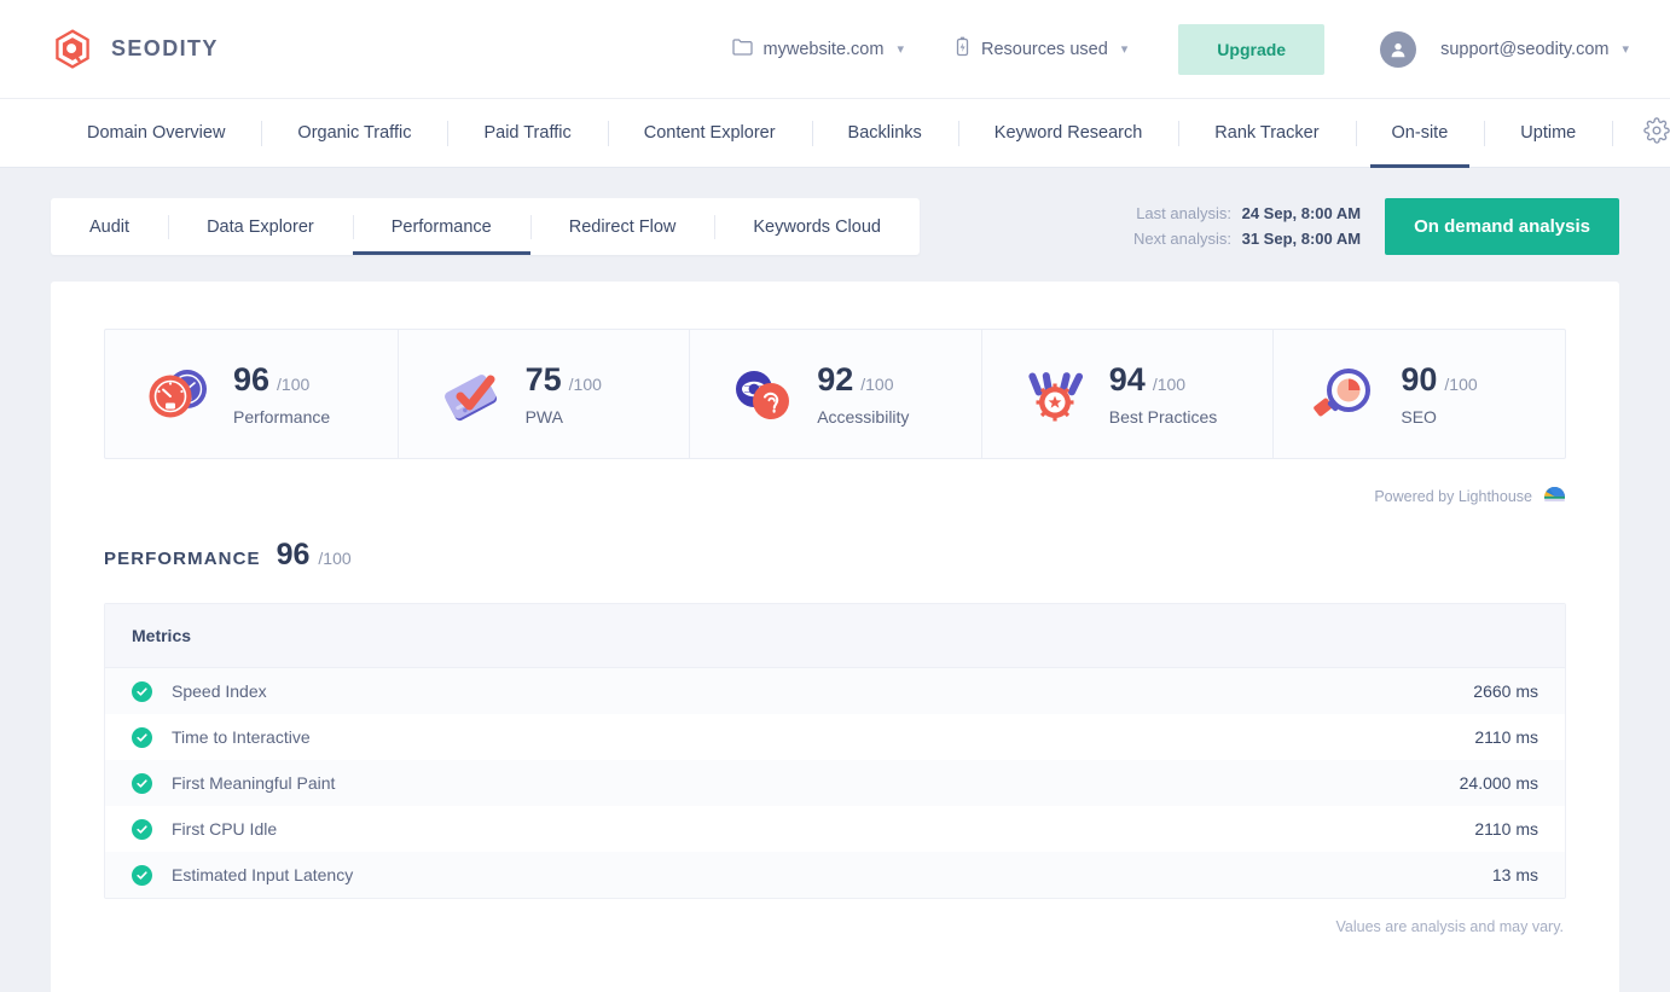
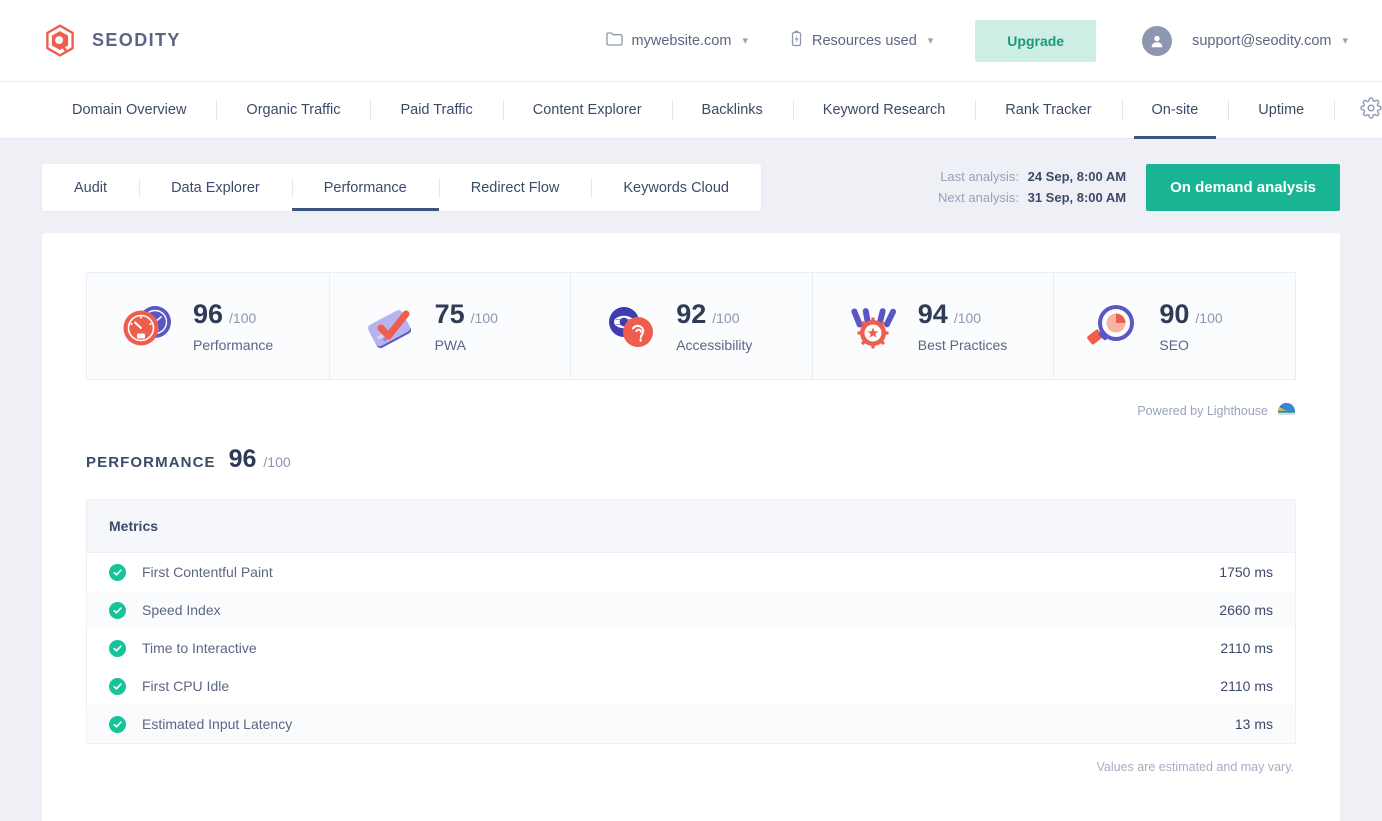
  SEODITY
  mywebsite.com
  ▾
  Resources used
  ▾
  Upgrade
  support@seodity.com
  ▾
  Domain Overview
  Organic Traffic
  Paid Traffic
  Content Explorer
  Backlinks
  Keyword Research
  Rank Tracker
  On-site
  Uptime
  Audit
  Data Explorer
  Performance
  Redirect Flow
  Keywords Cloud
  Last analysis: 24 Sep, 8:00 AM
  Next analysis: 31 Sep, 8:00 AM
  On demand analysis
  96
  /100
  Performance
  75
  /100
  PWA
  92
  /100
  Accessibility
  94
  /100
  Best Practices
  90
  /100
  SEO
  Powered by Lighthouse
  PERFORMANCE
  96
  /100
  Metrics
+ First Contentful Paint
+ 1750 ms
  Speed Index
  2660 ms
  Time to Interactive
  2110 ms
- First Meaningful Paint
- 24.000 ms
  First CPU Idle
  2110 ms
  Estimated Input Latency
  13 ms
- Values are analysis and may vary.
+ Values are estimated and may vary.
